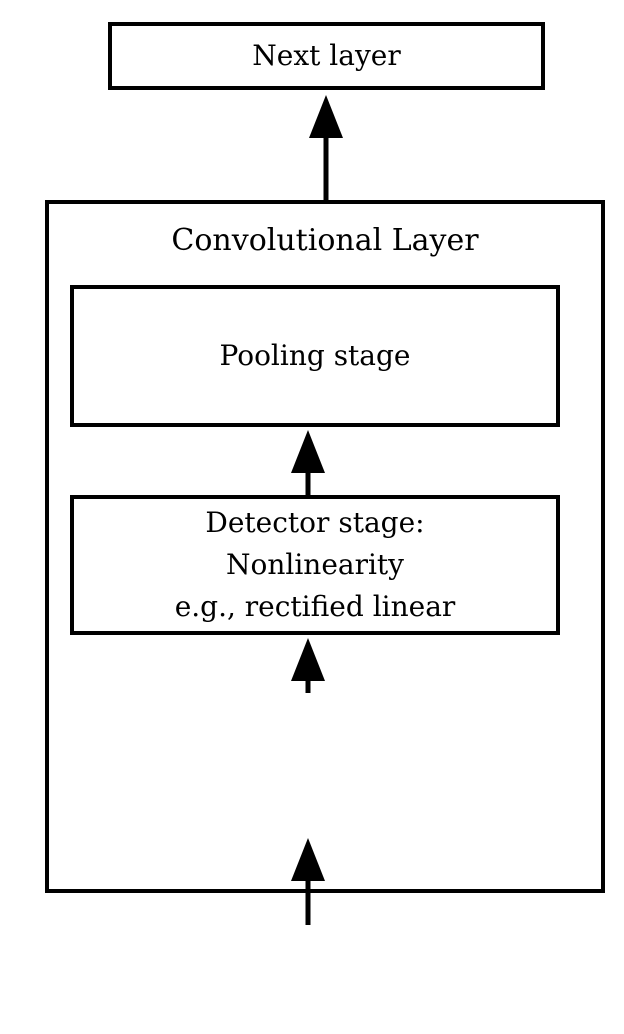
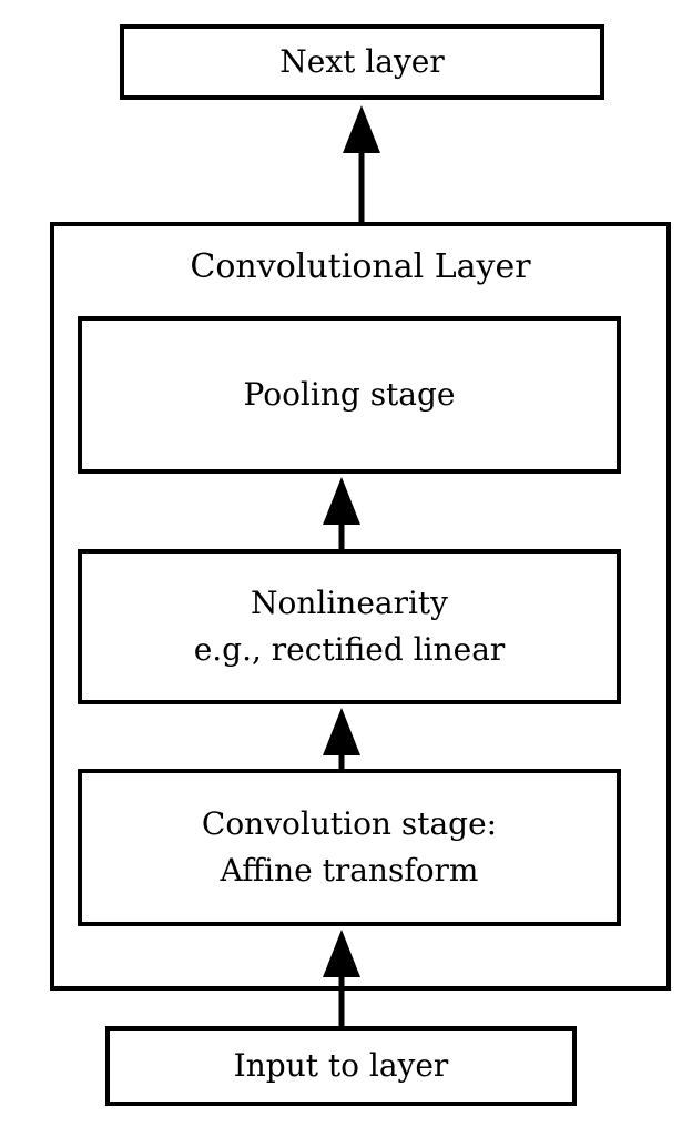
  Convolutional Layer
  Next layer
  Pooling stage
- Detector stage:
  Nonlinearity
  e.g., rectified linear
+ Convolution stage:
+ Affine transform
+ Input to layer
